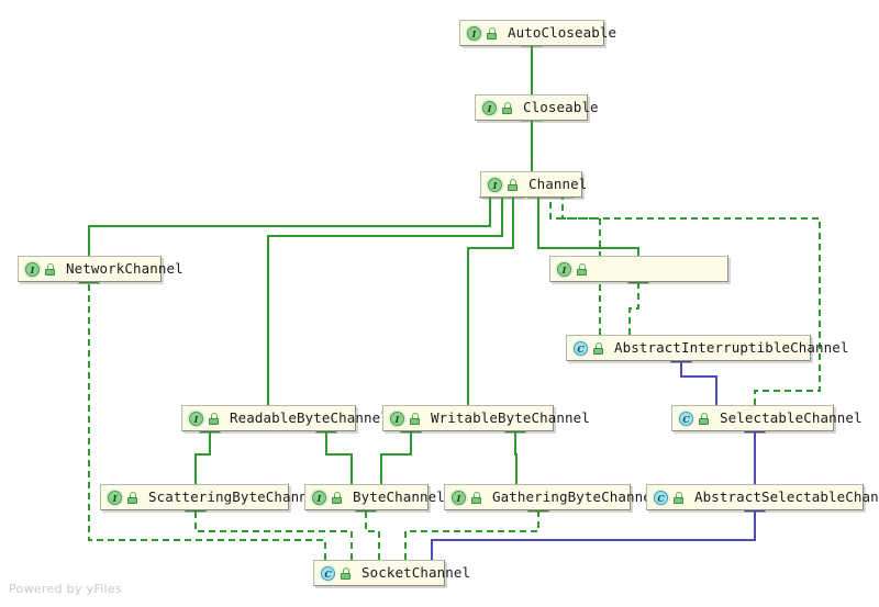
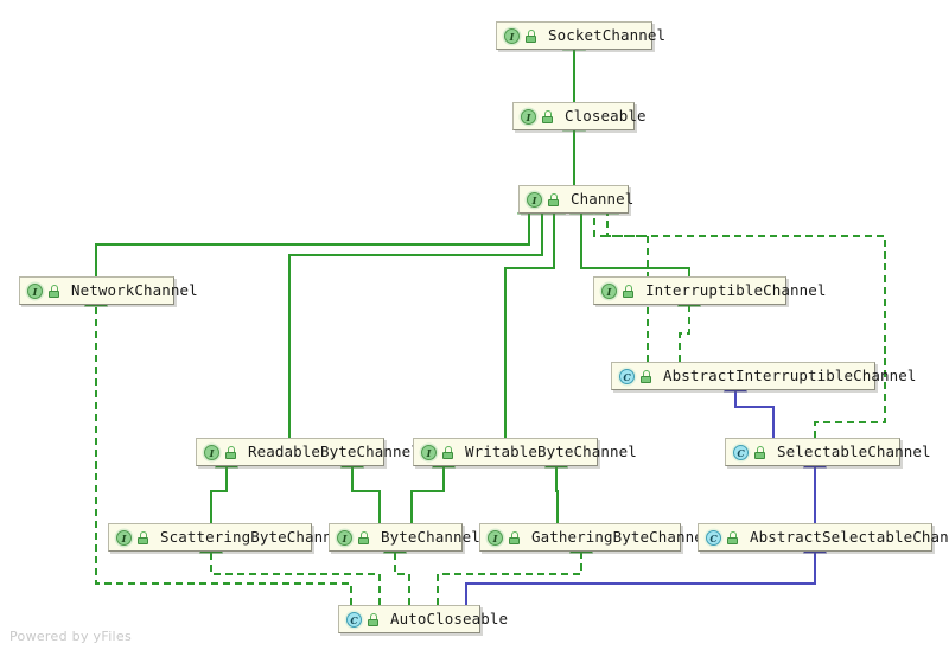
  I
- AutoCloseable
+ SocketChannel
  I
  Closeable
  I
  Channel
  I
  NetworkChannel
  I
+ InterruptibleChannel
  C
  AbstractInterruptibleChannel
  I
  ReadableByteChanne
  I
  WritableByteChannel
  C
  SelectableChannel
  I
  ScatteringByteChan
  I
  ByteChannel
  I
  GatheringByteChann
  C
  AbstractSelectableChan
  C
- SocketChannel
+ AutoCloseable
  Powered by yFiles
